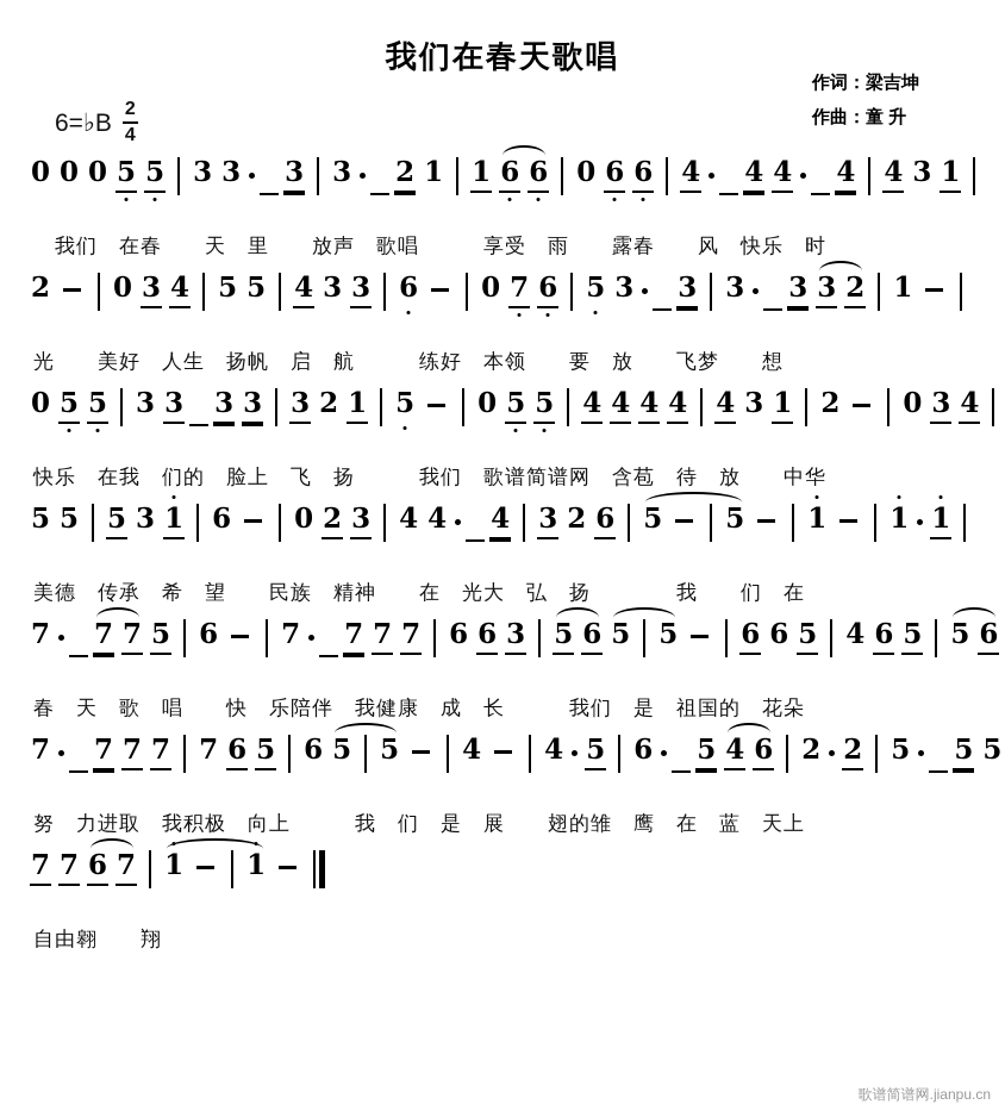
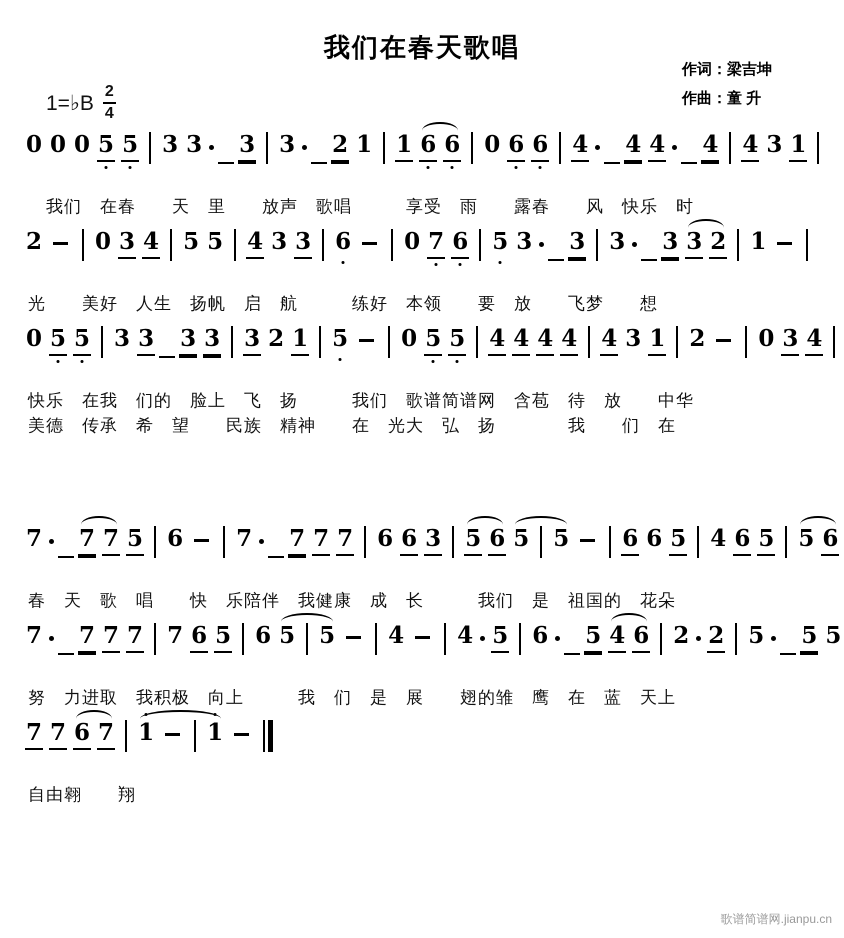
  我们在春天歌唱
  作词：梁吉坤
  作曲：童 升
- 6=♭B
+ 1=♭B
  2
  4
  0 0 0 5 5 3 3 3 3 2 1 1 6 6 0 6 6 4 4 4 4 4 3 1
  我们 在春 天 里 放声 歌唱 享受 雨 露春 风 快乐 时
  2 0 3 4 5 5 4 3 3 6 0 7 6 5 3 3 3 3 3 2 1
  光 美好 人生 扬帆 启 航 练好 本领 要 放 飞梦 想
  0 5 5 3 3 3 3 3 2 1 5 0 5 5 4 4 4 4 4 3 1 2 0 3 4
  快乐 在我 们的 脸上 飞 扬 我们 歌谱简谱网 含苞 待 放 中华
- 5 5 5 3 1 6 0 2 3 4 4 4 3 2 6 5 5 1 1 1
  美德 传承 希 望 民族 精神 在 光大 弘 扬 我 们 在
  7 7 7 5 6 7 7 7 7 6 6 3 5 6 5 5 6 6 5 4 6 5 5 6
  春 天 歌 唱 快 乐陪伴 我健康 成 长 我们 是 祖国的 花朵
  7 7 7 7 7 6 5 6 5 5 4 4 5 6 5 4 6 2 2 5 5 5
  努 力进取 我积极 向上 我 们 是 展 翅的雏 鹰 在 蓝 天上
  7 7 6 7 1 1
  自由翱 翔
  歌谱简谱网.jianpu.cn
